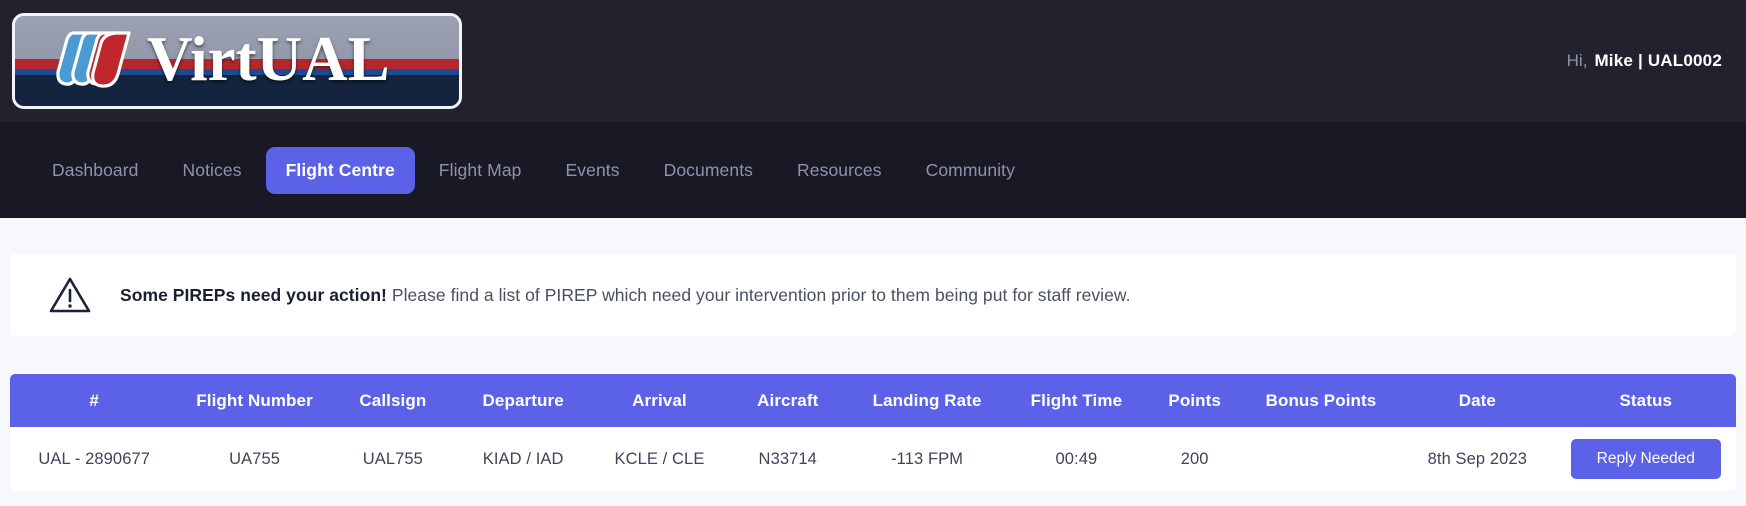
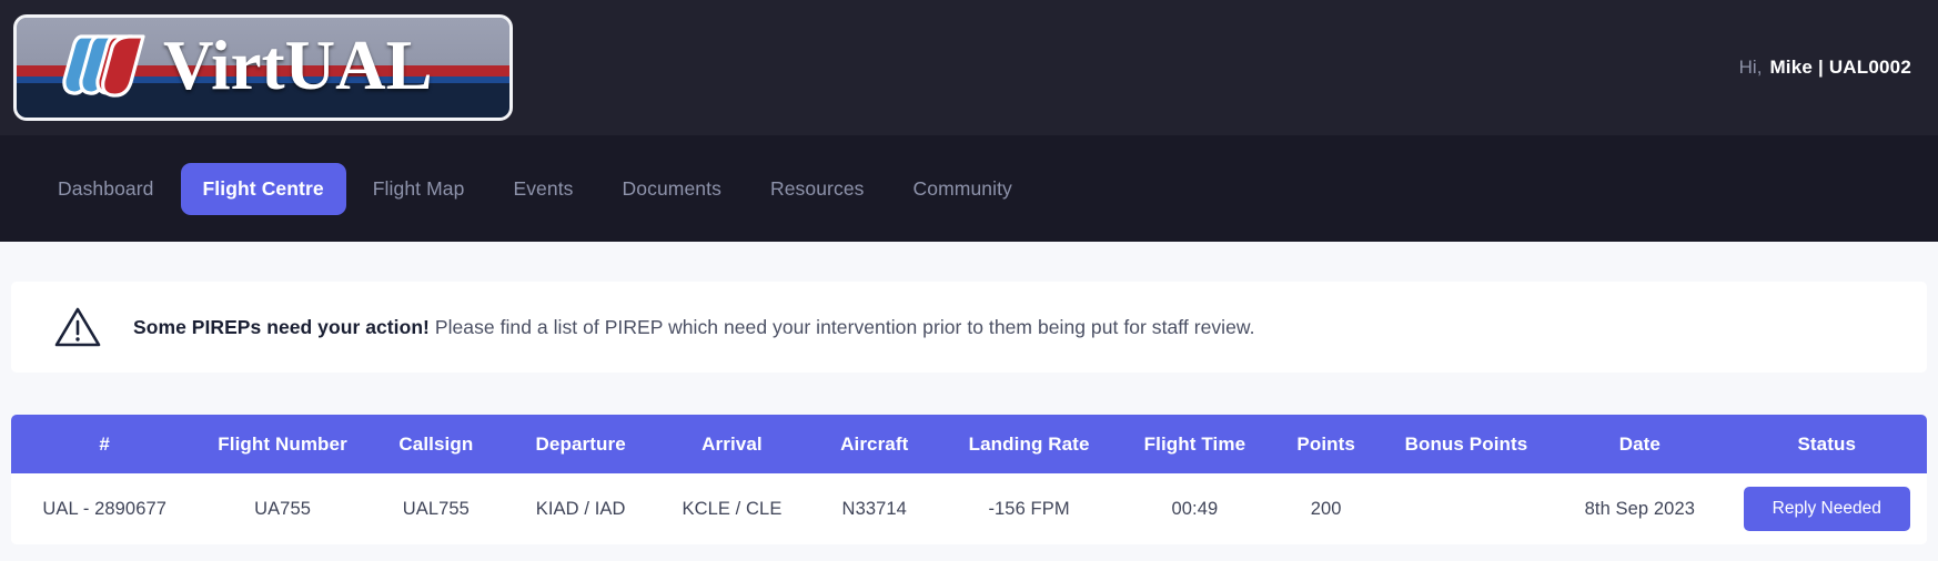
  VirtUAL
  Hi,
  Mike | UAL0002
  Dashboard
- Notices
  Flight Centre
  Flight Map
  Events
  Documents
  Resources
  Community
  Some PIREPs need your action! Please find a list of PIREP which need your intervention prior to them being put for staff review.
  #	Flight Number	Callsign	Departure	Arrival	Aircraft	Landing Rate	Flight Time	Points	Bonus Points	Date	Status
- UAL - 2890677	UA755	UAL755	KIAD / IAD	KCLE / CLE	N33714	-113 FPM	00:49	200		8th Sep 2023	Reply Needed
+ UAL - 2890677	UA755	UAL755	KIAD / IAD	KCLE / CLE	N33714	-156 FPM	00:49	200		8th Sep 2023	Reply Needed
